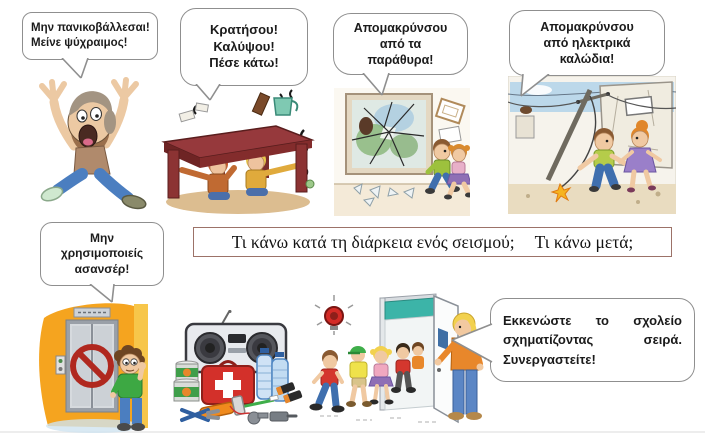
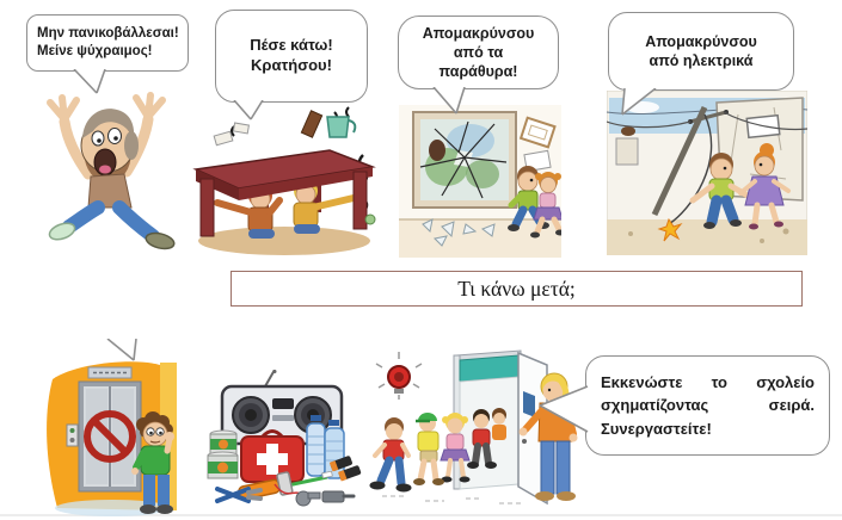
  Μην πανικοβάλλεσαι!
  Μείνε ψύχραιμος!
- Κρατήσου!
+ Πέσε κάτω!
- Καλύψου!
- Πέσε κάτω!
+ Κρατήσου!
  Απομακρύνσου
  από τα
  παράθυρα!
  Απομακρύνσου
  από ηλεκτρικά
- καλώδια!
- Τι κάνω κατά τη διάρκεια ενός σεισμού;
  Τι κάνω μετά;
- Μην
- χρησιμοποιείς
- ασανσέρ!
  Εκκενώστε το σχολείο σχηματίζοντας σειρά. Συνεργαστείτε!
